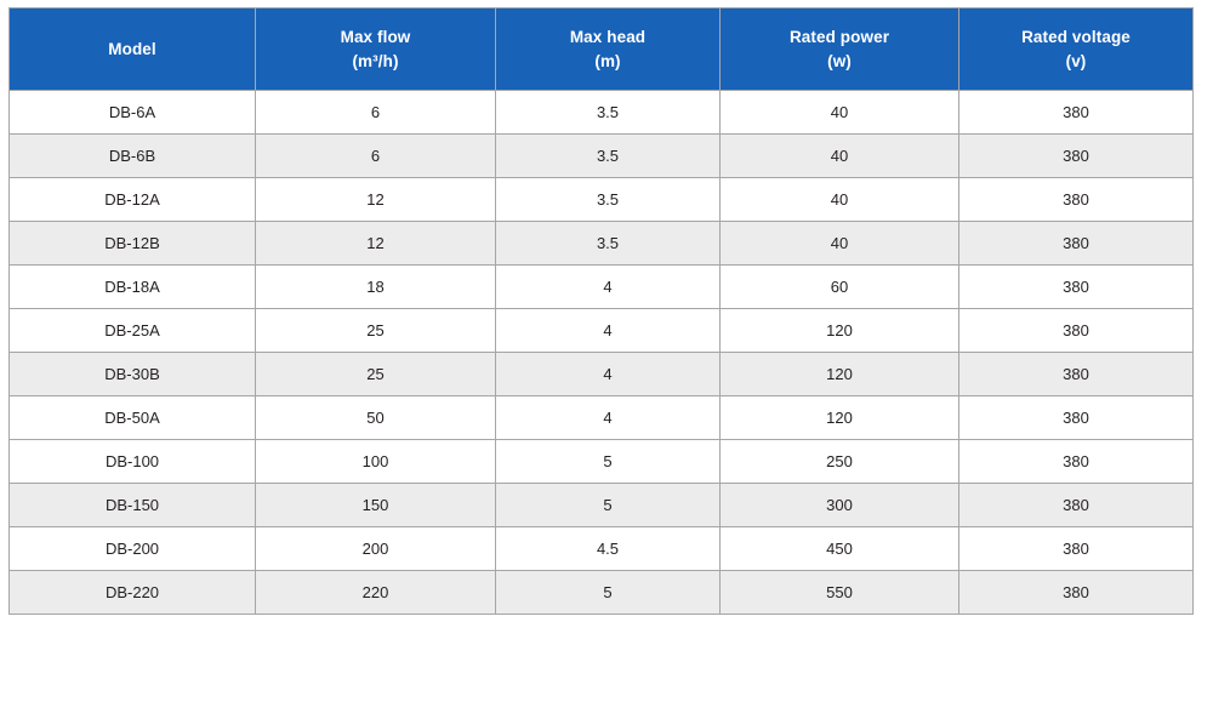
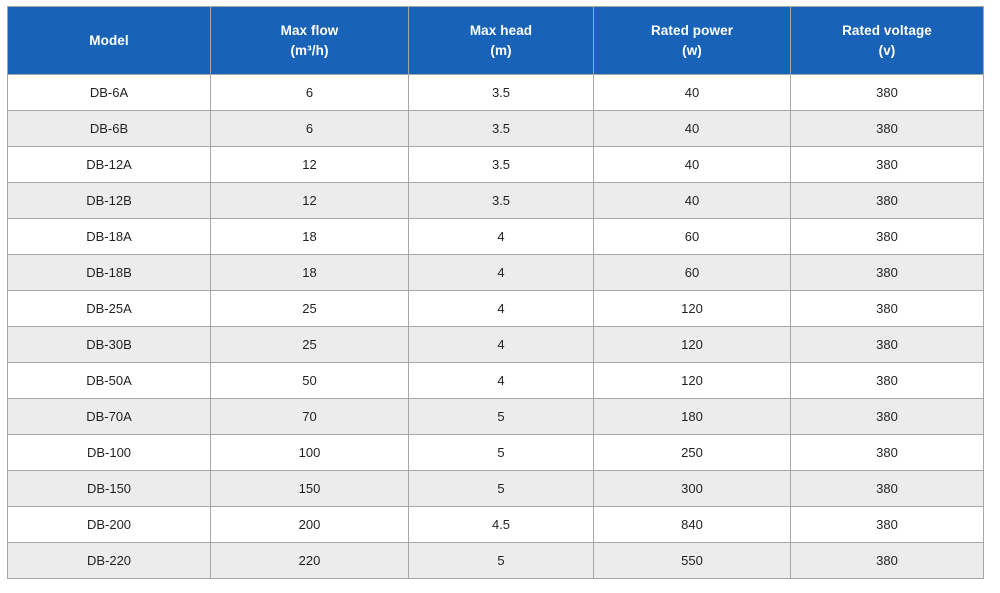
  Model	Max flow(m³/h)	Max head(m)	Rated power(w)	Rated voltage(v)
  DB-6A	6	3.5	40	380
  DB-6B	6	3.5	40	380
  DB-12A	12	3.5	40	380
  DB-12B	12	3.5	40	380
  DB-18A	18	4	60	380
+ DB-18B	18	4	60	380
  DB-25A	25	4	120	380
  DB-30B	25	4	120	380
  DB-50A	50	4	120	380
+ DB-70A	70	5	180	380
  DB-100	100	5	250	380
  DB-150	150	5	300	380
- DB-200	200	4.5	450	380
+ DB-200	200	4.5	840	380
  DB-220	220	5	550	380
